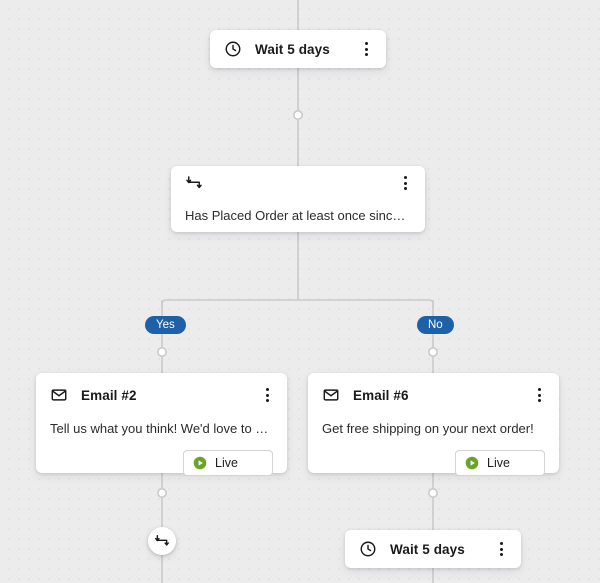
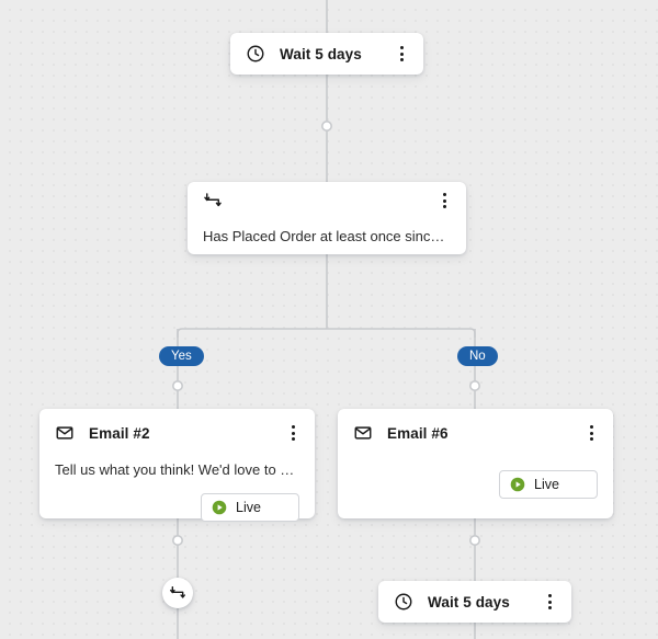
  Wait 5 days
  Has Placed Order at least once since star
  Yes
  No
  Email #2
  Tell us what you think! We'd love to hear f
  Live
  Email #6
- Get free shipping on your next order!
  Live
  Wait 5 days
